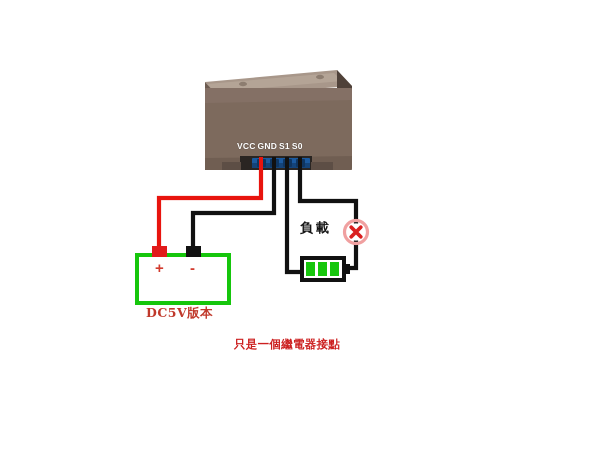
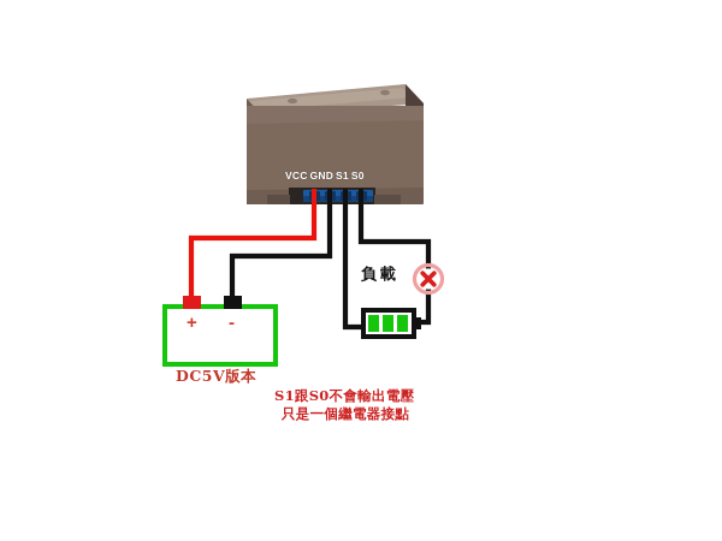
  VCC GND S1 S0
  +
  -
  負載
  DC5V版本
+ S1跟S0不會輸出電壓
  只是一個繼電器接點
